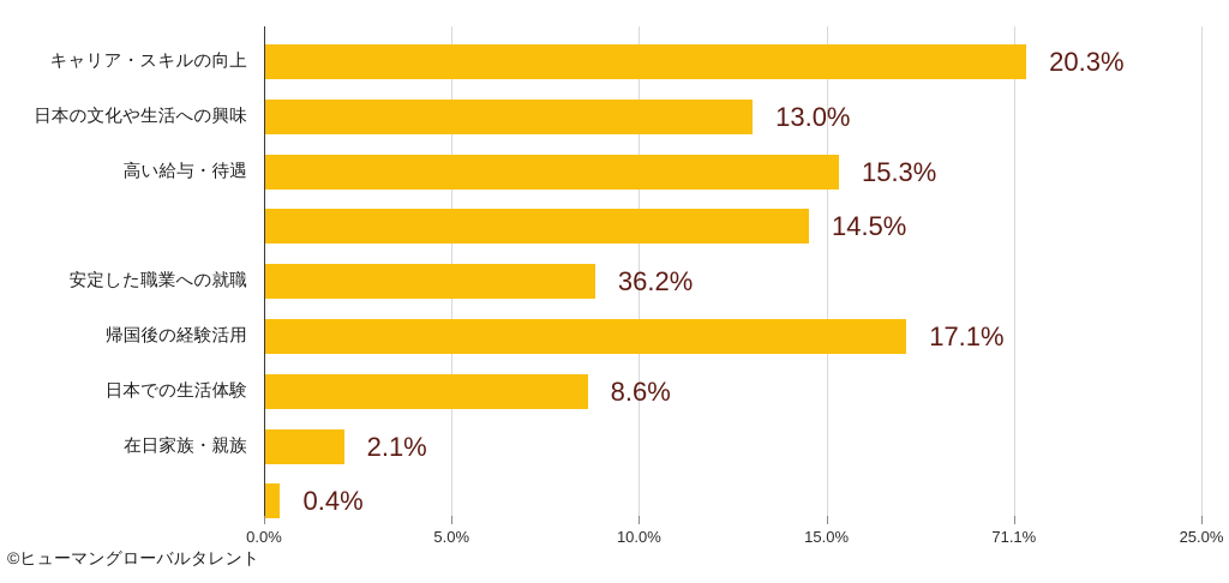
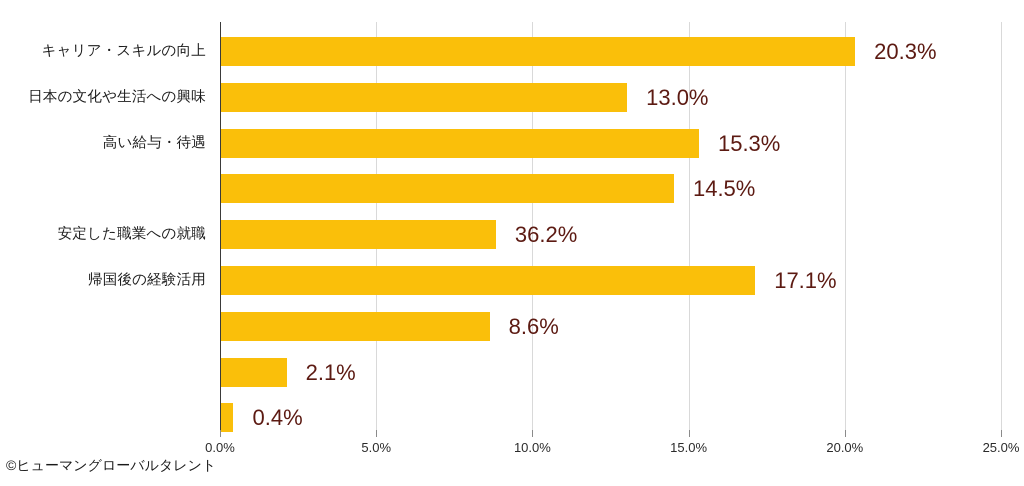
  キャリア・スキルの向上
  20.3%
  日本の文化や生活への興味
  13.0%
  高い給与・待遇
  15.3%
  14.5%
  安定した職業への就職
  36.2%
  帰国後の経験活用
  17.1%
- 日本での生活体験
  8.6%
- 在日家族・親族
  2.1%
  0.4%
  0.0%
  5.0%
  10.0%
  15.0%
- 71.1%
+ 20.0%
  25.0%
  ©ヒューマングローバルタレント
